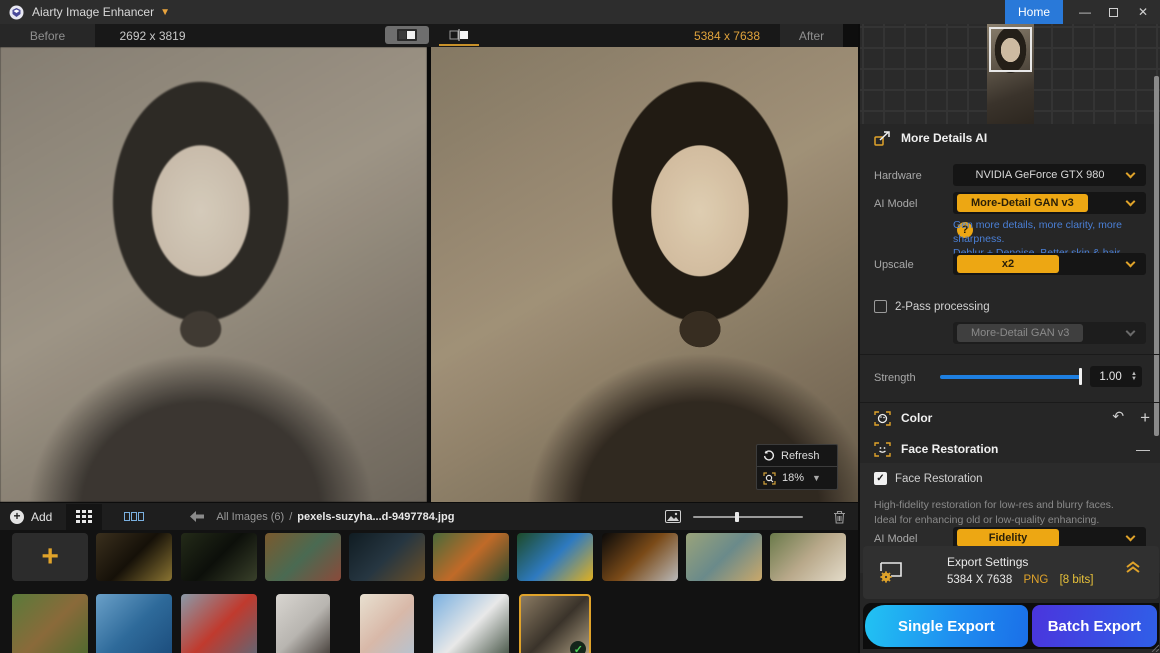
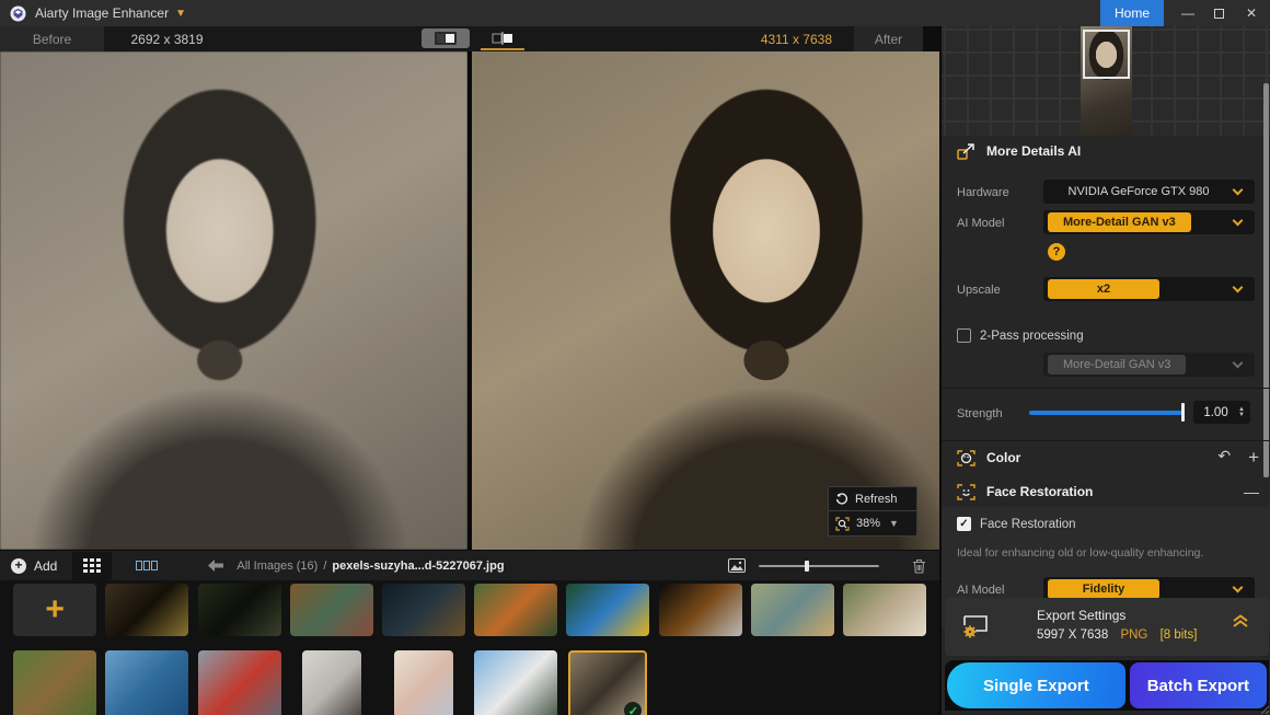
  Aiarty Image Enhancer
  ▼
  Home
  —
  ✕
  Before
  2692 x 3819
- 5384 x 7638
+ 4311 x 7638
  After
  Refresh
- 18%
+ 38%
  ▼
  +
  Add
- All Images (6)
+ All Images (16)
  /
- pexels-suzyha...d-9497784.jpg
+ pexels-suzyha...d-5227067.jpg
  +
  ✓
  More Details AI
  Hardware
  NVIDIA GeForce GTX 980
  AI Model
  More-Detail GAN v3
  ?
- Gen more details, more clarity, more sharpness.
  Upscale
  x2
  2-Pass processing
  More-Detail GAN v3
  Strength
  1.00
  Color
  ↶
  +
  Face Restoration
  —
  ✓
  Face Restoration
- High-fidelity restoration for low-res and blurry faces.
  Ideal for enhancing old or low-quality enhancing.
  AI Model
  Fidelity
  Export Settings
- 5384 X 7638 PNG [8 bits]
+ 5997 X 7638 PNG [8 bits]
  Single Export
  Batch Export
